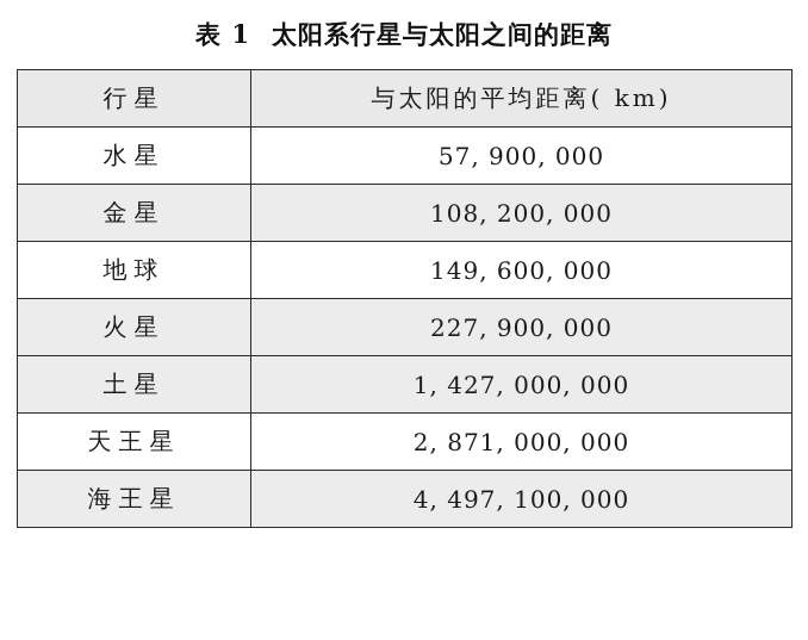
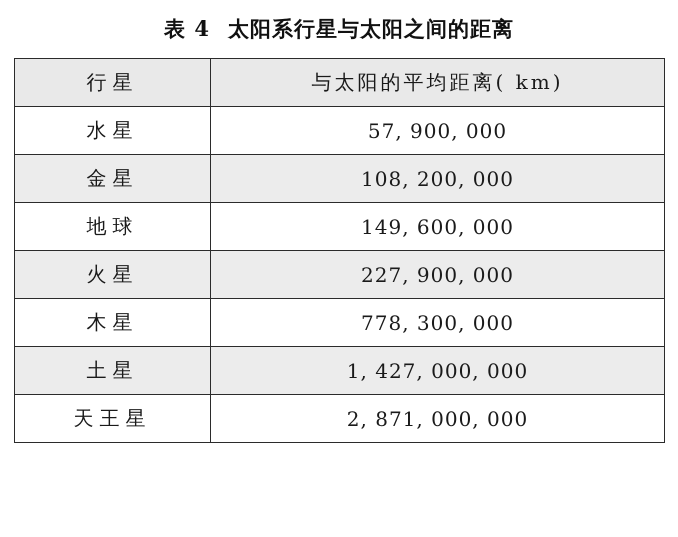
- 表 1 太阳系行星与太阳之间的距离
+ 表 4 太阳系行星与太阳之间的距离
  行星	与太阳的平均距离( km)
  水星	57, 900, 000
  金星	108, 200, 000
  地球	149, 600, 000
  火星	227, 900, 000
+ 木星	778, 300, 000
  土星	1, 427, 000, 000
  天王星	2, 871, 000, 000
- 海王星	4, 497, 100, 000
